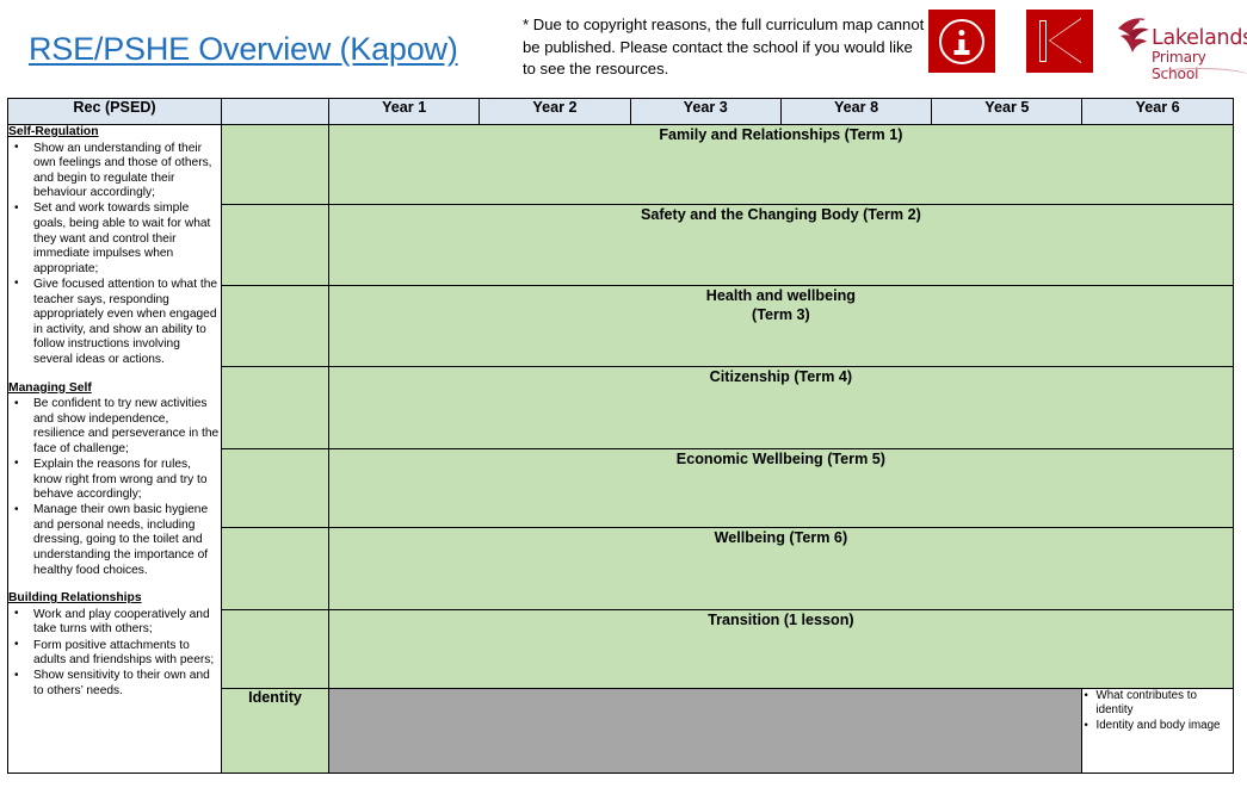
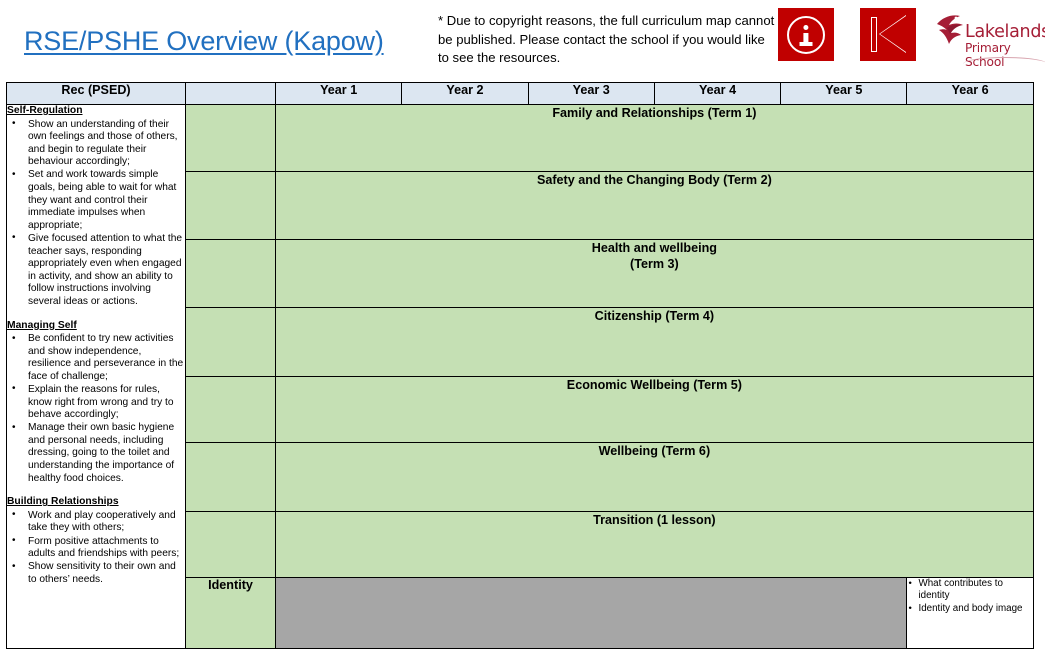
  RSE/PSHE Overview (Kapow)
  * Due to copyright reasons, the full curriculum map cannot be published. Please contact the school if you would like to see the resources.
  Lakeland
  Primary School
- Rec (PSED)		Year 1	Year 2	Year 3	Year 8	Year 5	Year 6
+ Rec (PSED)		Year 1	Year 2	Year 3	Year 4	Year 5	Year 6
- Self-Regulation Show an understanding of their own feelings and those of others, and begin to regulate their behaviour accordingly; Set and work towards simple goals, being able to wait for what they want and control their immediate impulses when appropriate; Give focused attention to what the teacher says, responding appropriately even when engaged in activity, and show an ability to follow instructions involving several ideas or actions. Managing Self Be confident to try new activities and show independence, resilience and perseverance in the face of challenge; Explain the reasons for rules, know right from wrong and try to behave accordingly; Manage their own basic hygiene and personal needs, including dressing, going to the toilet and understanding the importance of healthy food choices. Building Relationships Work and play cooperatively and take turns with others; Form positive attachments to adults and friendships with peers; Show sensitivity to their own and to others’ needs.		Family and Relationships (Term 1)
+ Self-Regulation Show an understanding of their own feelings and those of others, and begin to regulate their behaviour accordingly; Set and work towards simple goals, being able to wait for what they want and control their immediate impulses when appropriate; Give focused attention to what the teacher says, responding appropriately even when engaged in activity, and show an ability to follow instructions involving several ideas or actions. Managing Self Be confident to try new activities and show independence, resilience and perseverance in the face of challenge; Explain the reasons for rules, know right from wrong and try to behave accordingly; Manage their own basic hygiene and personal needs, including dressing, going to the toilet and understanding the importance of healthy food choices. Building Relationships Work and play cooperatively and take they with others; Form positive attachments to adults and friendships with peers; Show sensitivity to their own and to others’ needs.		Family and Relationships (Term 1)
  	Safety and the Changing Body (Term 2)
  	Health and wellbeing (Term 3)
  	Citizenship (Term 4)
  	Economic Wellbeing (Term 5)
  	Wellbeing (Term 6)
  	Transition (1 lesson)
  Identity		What contributes to identity Identity and body image
